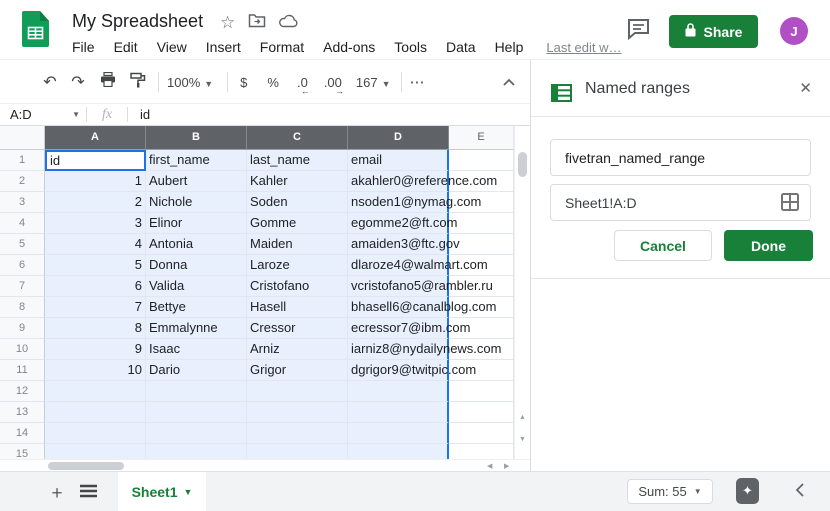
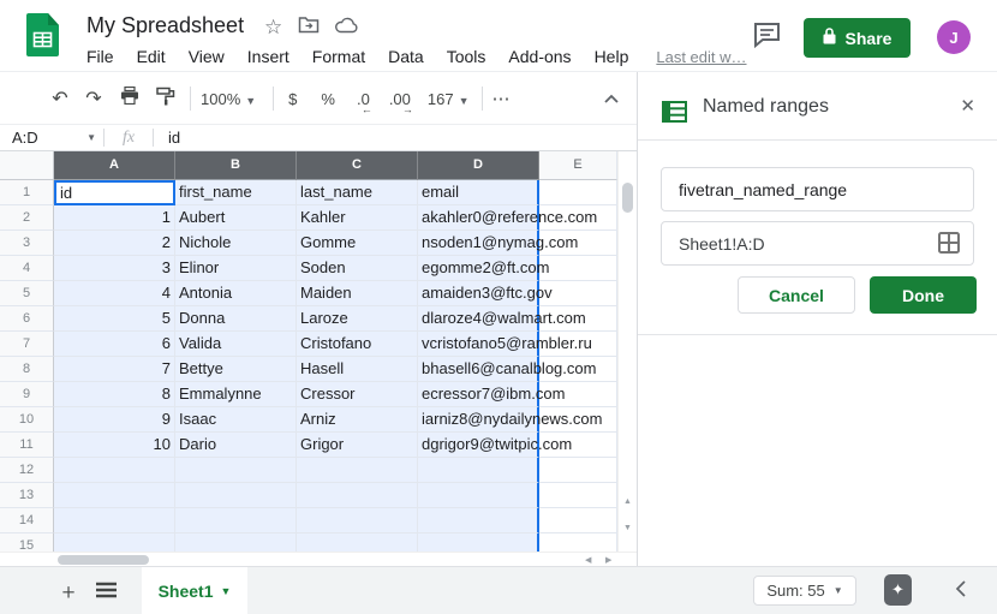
  My Spreadsheet
  ☆
  File
  Edit
  View
  Insert
  Format
- Add-ons
+ Data
  Tools
- Data
+ Add-ons
  Help
  Last edit w…
  Share
  J
  ↶
  ↷
  100% ▼
  $
  %
  .0
  ←
  .00
  →
  167 ▼
  ⋯
  A:D
  ▼
  fx
  id
  A
  B
  C
  D
  E
  1
  id
  first_name
  last_name
  email
  2
  1
  Aubert
  Kahler
  akahler0@reference.com
  3
  2
  Nichole
- Soden
+ Gomme
  nsoden1@nymag.com
  4
  3
  Elinor
- Gomme
+ Soden
  egomme2@ft.com
  5
  4
  Antonia
  Maiden
  amaiden3@ftc.gov
  6
  5
  Donna
  Laroze
  dlaroze4@walmart.com
  7
  6
  Valida
  Cristofano
  vcristofano5@rambler.ru
  8
  7
  Bettye
  Hasell
  bhasell6@canalblog.com
  9
  8
  Emmalynne
  Cressor
  ecressor7@ibm.com
  10
  9
  Isaac
  Arniz
  iarniz8@nydailynews.com
  11
  10
  Dario
  Grigor
  dgrigor9@twitpic.com
  12
  13
  14
  15
  Named ranges
  ✕
  fivetran_named_range
  Sheet1!A:D
  Cancel
  Done
  ＋
  Sheet1
  ▼
  Sum: 55
  ▼
  ✦
